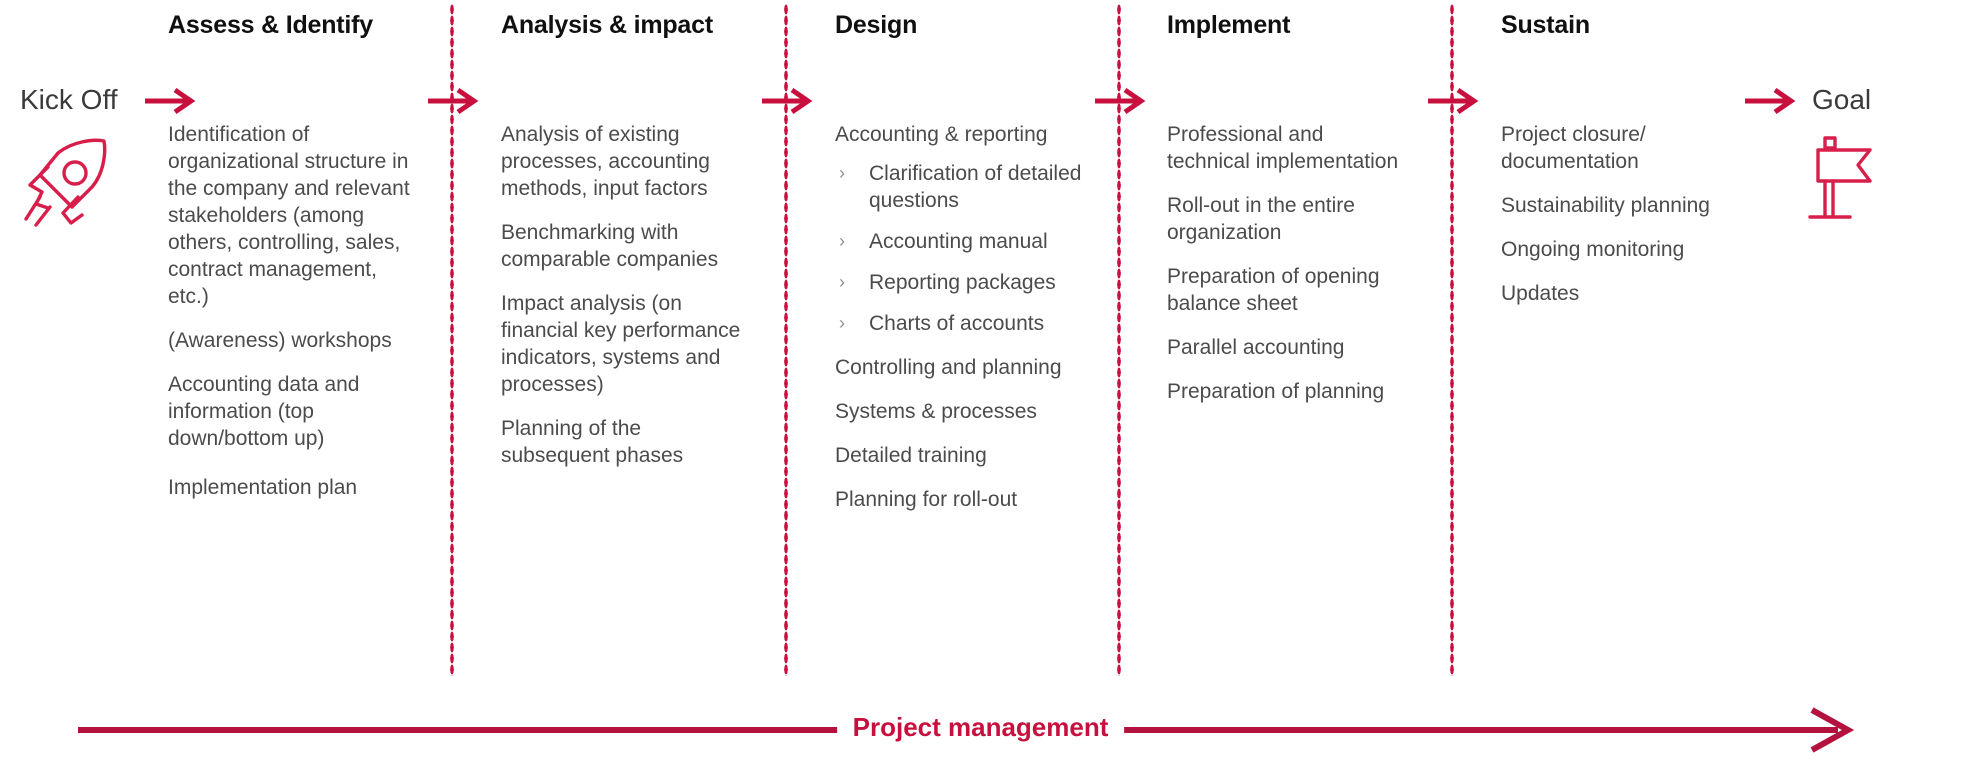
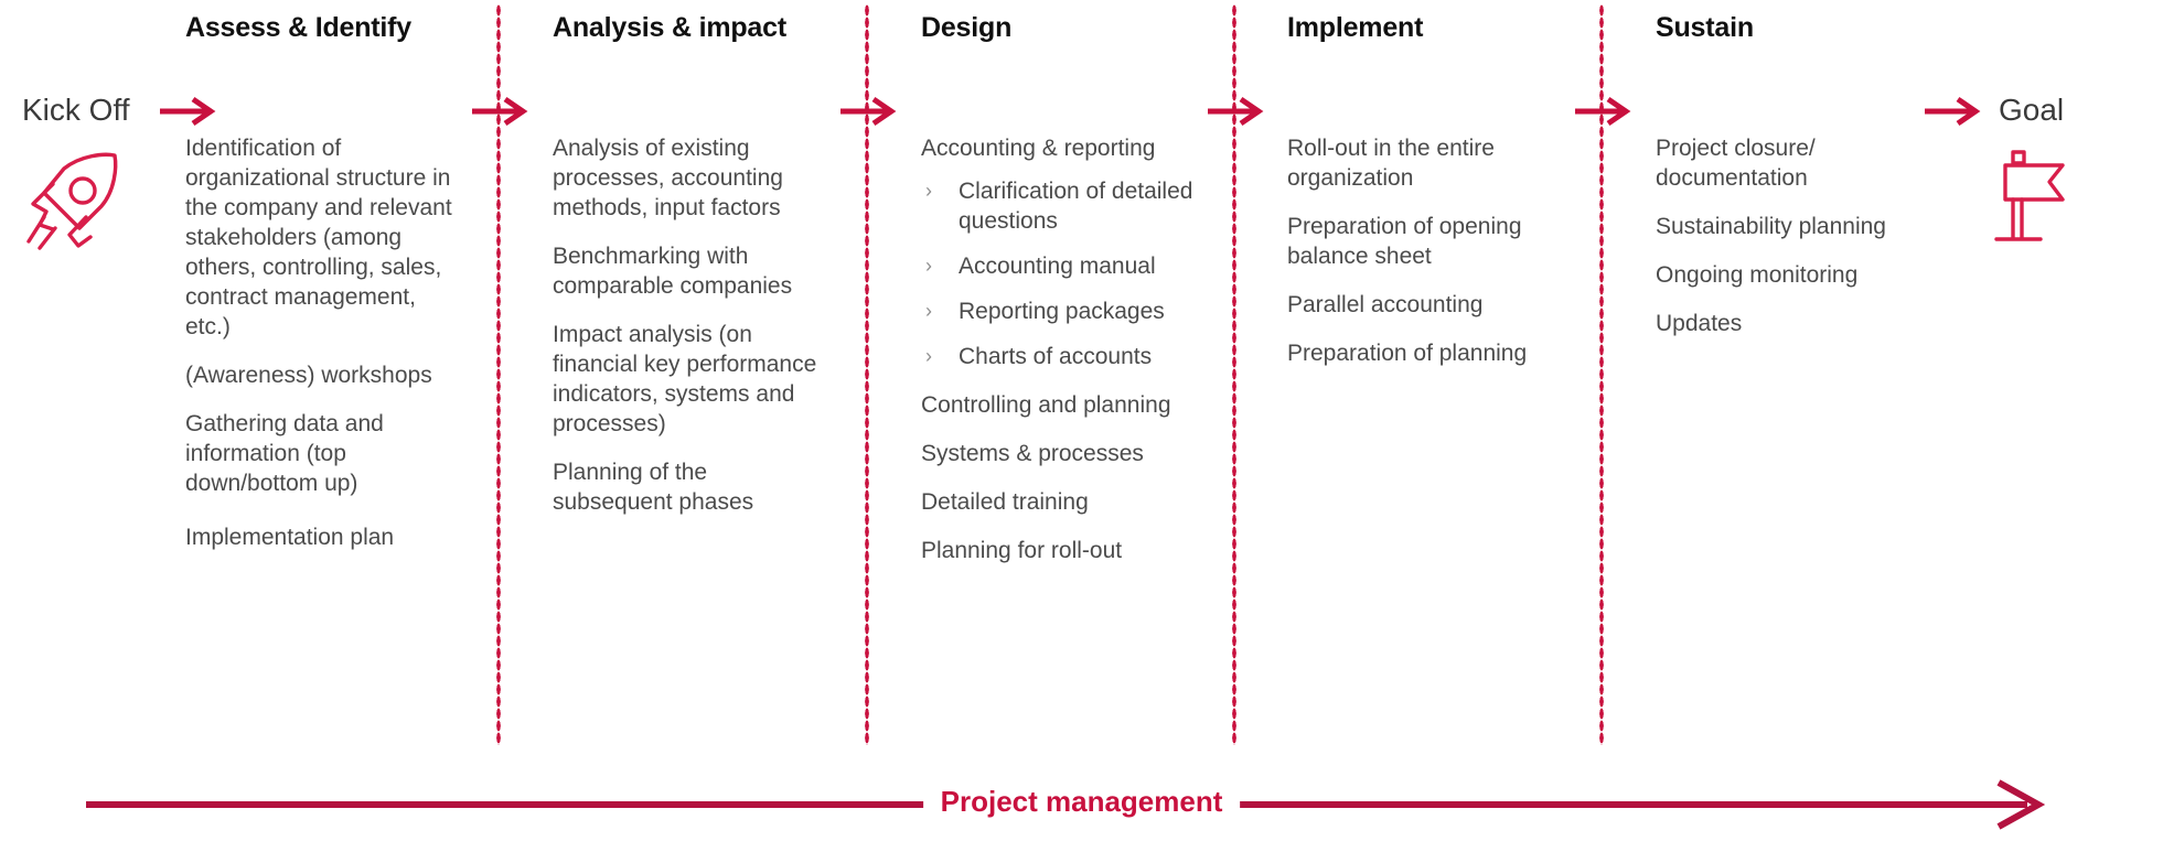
  Kick Off
  Assess & Identify
  Identification of organizational structure in the company and relevant stakeholders (among others, controlling, sales, contract management, etc.)
  (Awareness) workshops
- Accounting data and information (top down/bottom up)
+ Gathering data and information (top down/bottom up)
  Implementation plan
  Analysis & impact
  Analysis of existing processes, accounting methods, input factors
  Benchmarking with comparable companies
  Impact analysis (on financial key performance indicators, systems and processes)
  Planning of the subsequent phases
  Design
  Accounting & reporting
  ›
  Clarification of detailed questions
  ›
  Accounting manual
  ›
  Reporting packages
  ›
  Charts of accounts
  Controlling and planning
  Systems & processes
  Detailed training
  Planning for roll-out
  Implement
- Professional and technical implementation
  Roll-out in the entire organization
  Preparation of opening balance sheet
  Parallel accounting
  Preparation of planning
  Sustain
  Project closure/ documentation
  Sustainability planning
  Ongoing monitoring
  Updates
  Goal
  Project management
